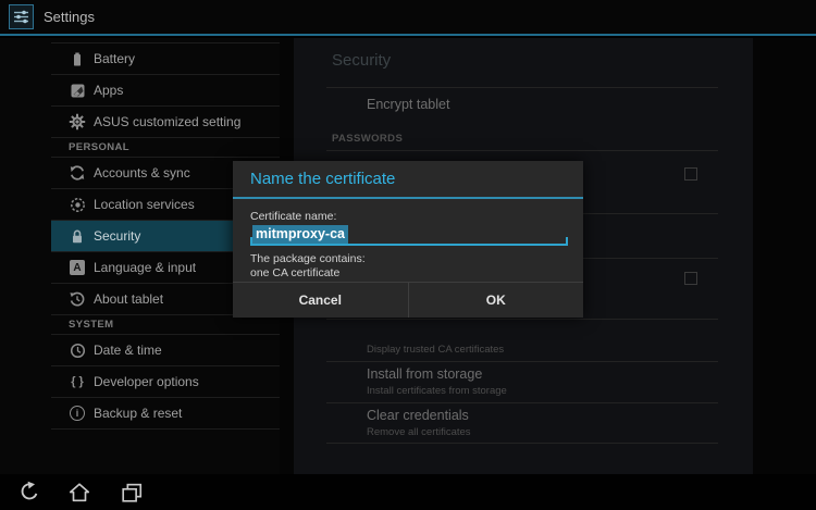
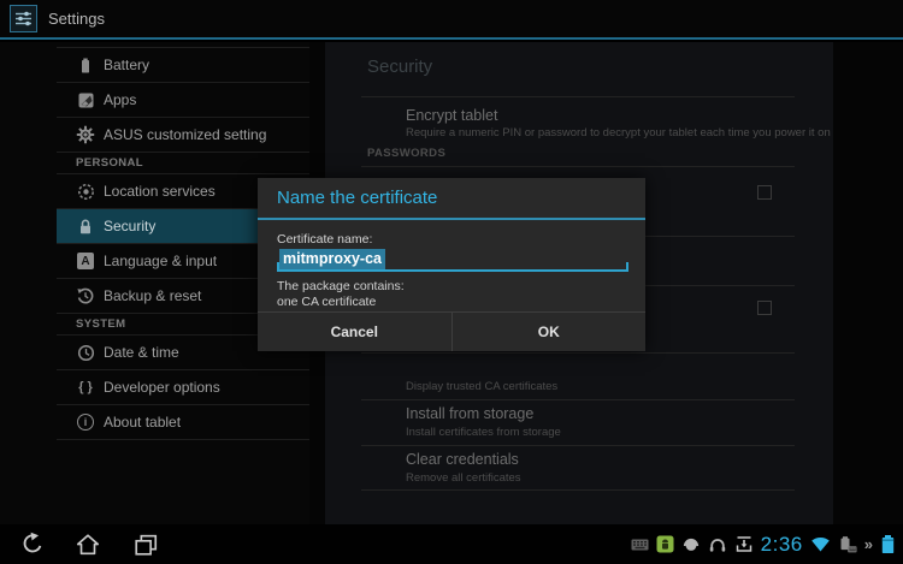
  Settings
  Battery
  Apps
  ASUS customized setting
  PERSONAL
- Accounts & sync
  Location services
  Security
  A
  Language & input
- About tablet
+ Backup & reset
  SYSTEM
  Date & time
  { }
  Developer options
  i
- Backup & reset
+ About tablet
  Security
  Encrypt tablet
+ Require a numeric PIN or password to decrypt your tablet each time you power it on
  PASSWORDS
  Display trusted CA certificates
  Install from storage
  Install certificates from storage
  Clear credentials
  Remove all certificates
  Name the certificate
  Certificate name:
  mitmproxy-ca
  The package contains:
  one CA certificate
  Cancel
  OK
+ 2:36
+ »
